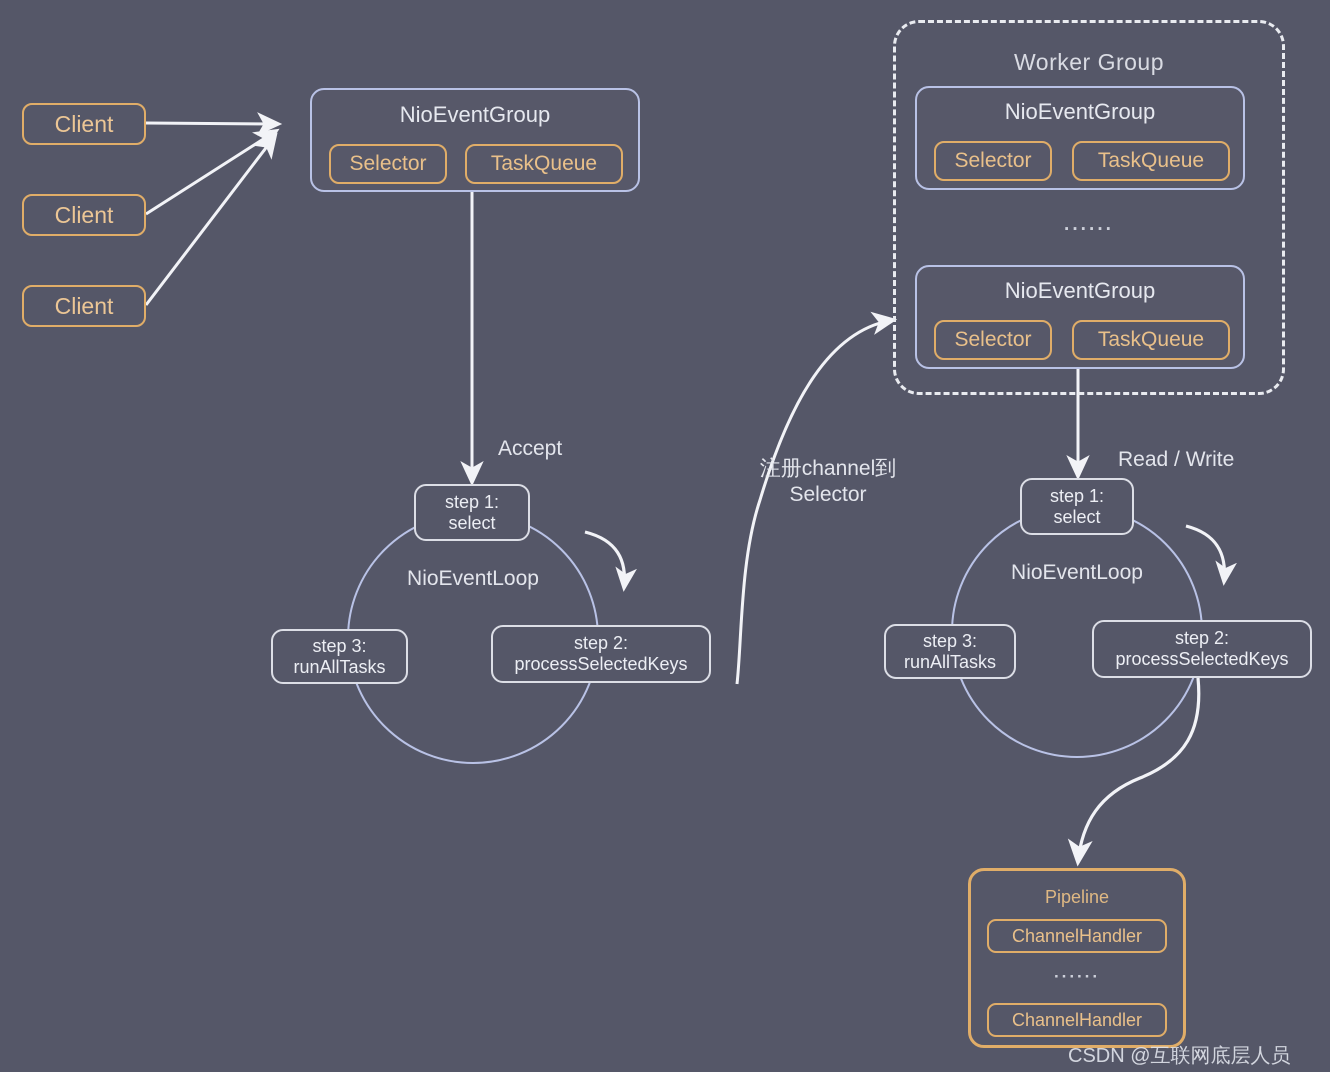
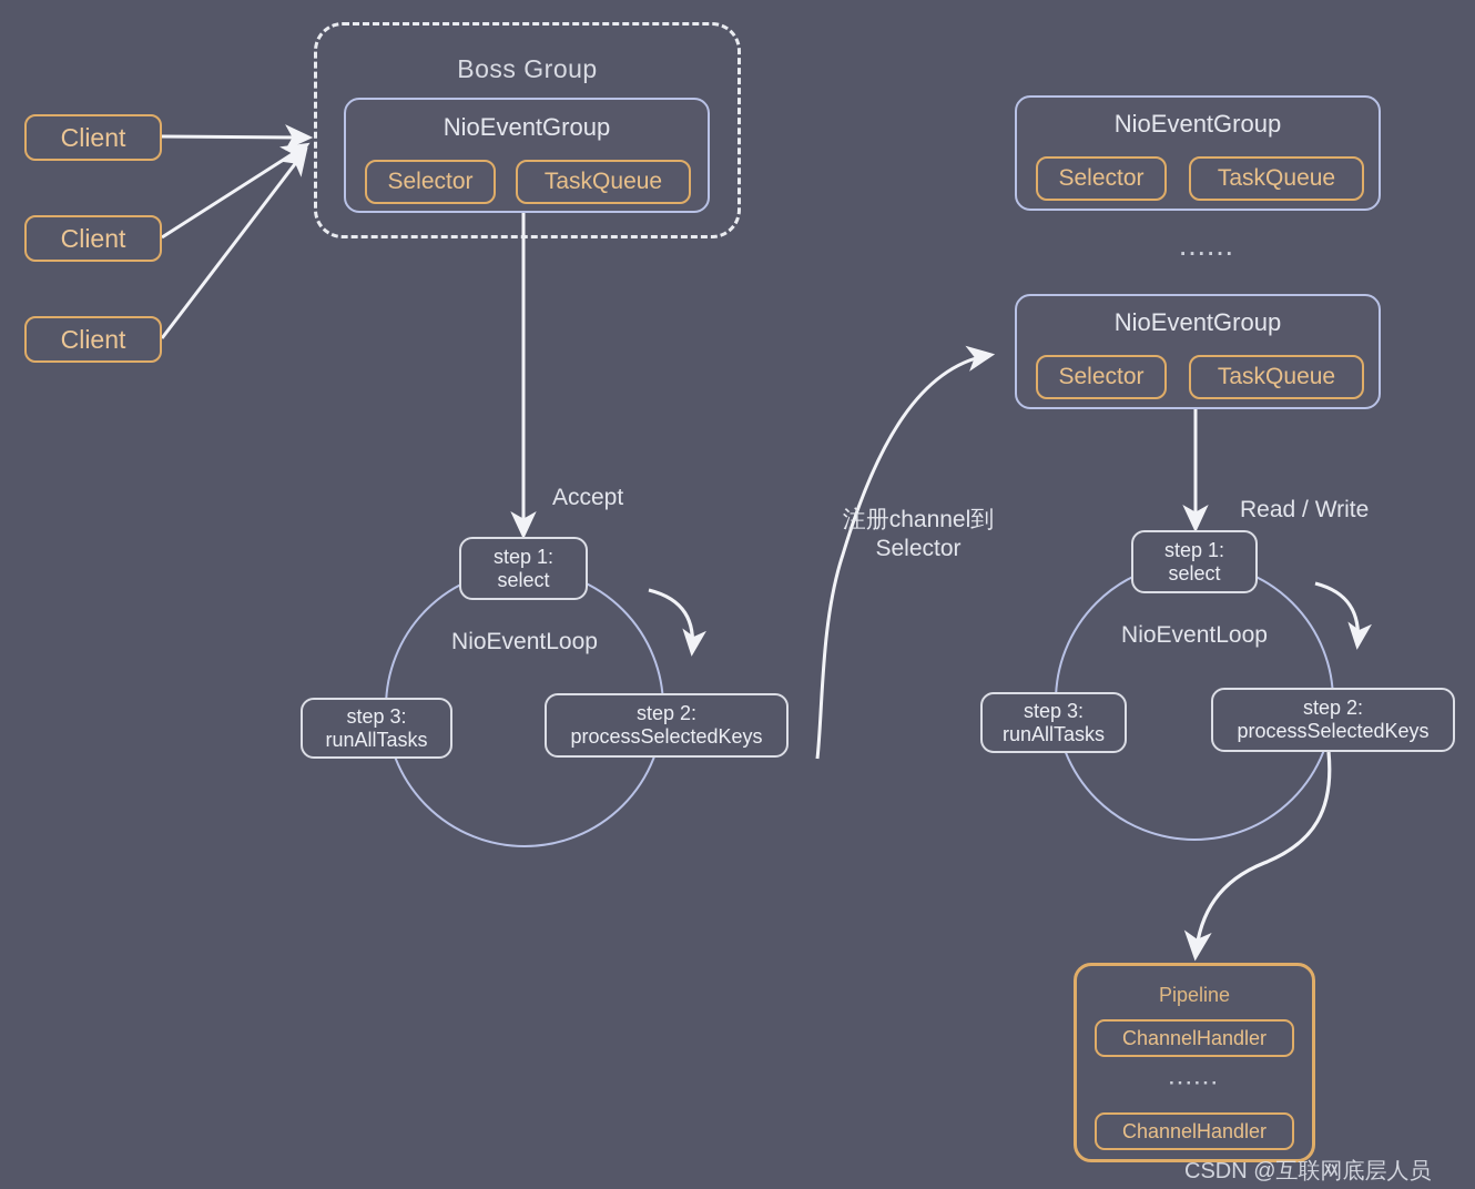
  Client
  Client
  Client
+ Boss Group
  NioEventGroup
  Selector
  TaskQueue
- Worker Group
  NioEventGroup
  Selector
  TaskQueue
  ······
  NioEventGroup
  Selector
  TaskQueue
  Accept
  NioEventLoop
  step 1:
  select
  step 2:
  processSelectedKeys
  step 3:
  runAllTasks
  注册channel到
  Selector
  Read / Write
  NioEventLoop
  step 1:
  select
  step 2:
  processSelectedKeys
  step 3:
  runAllTasks
  Pipeline
  ChannelHandler
  ······
  ChannelHandler
  CSDN @互联网底层人员
